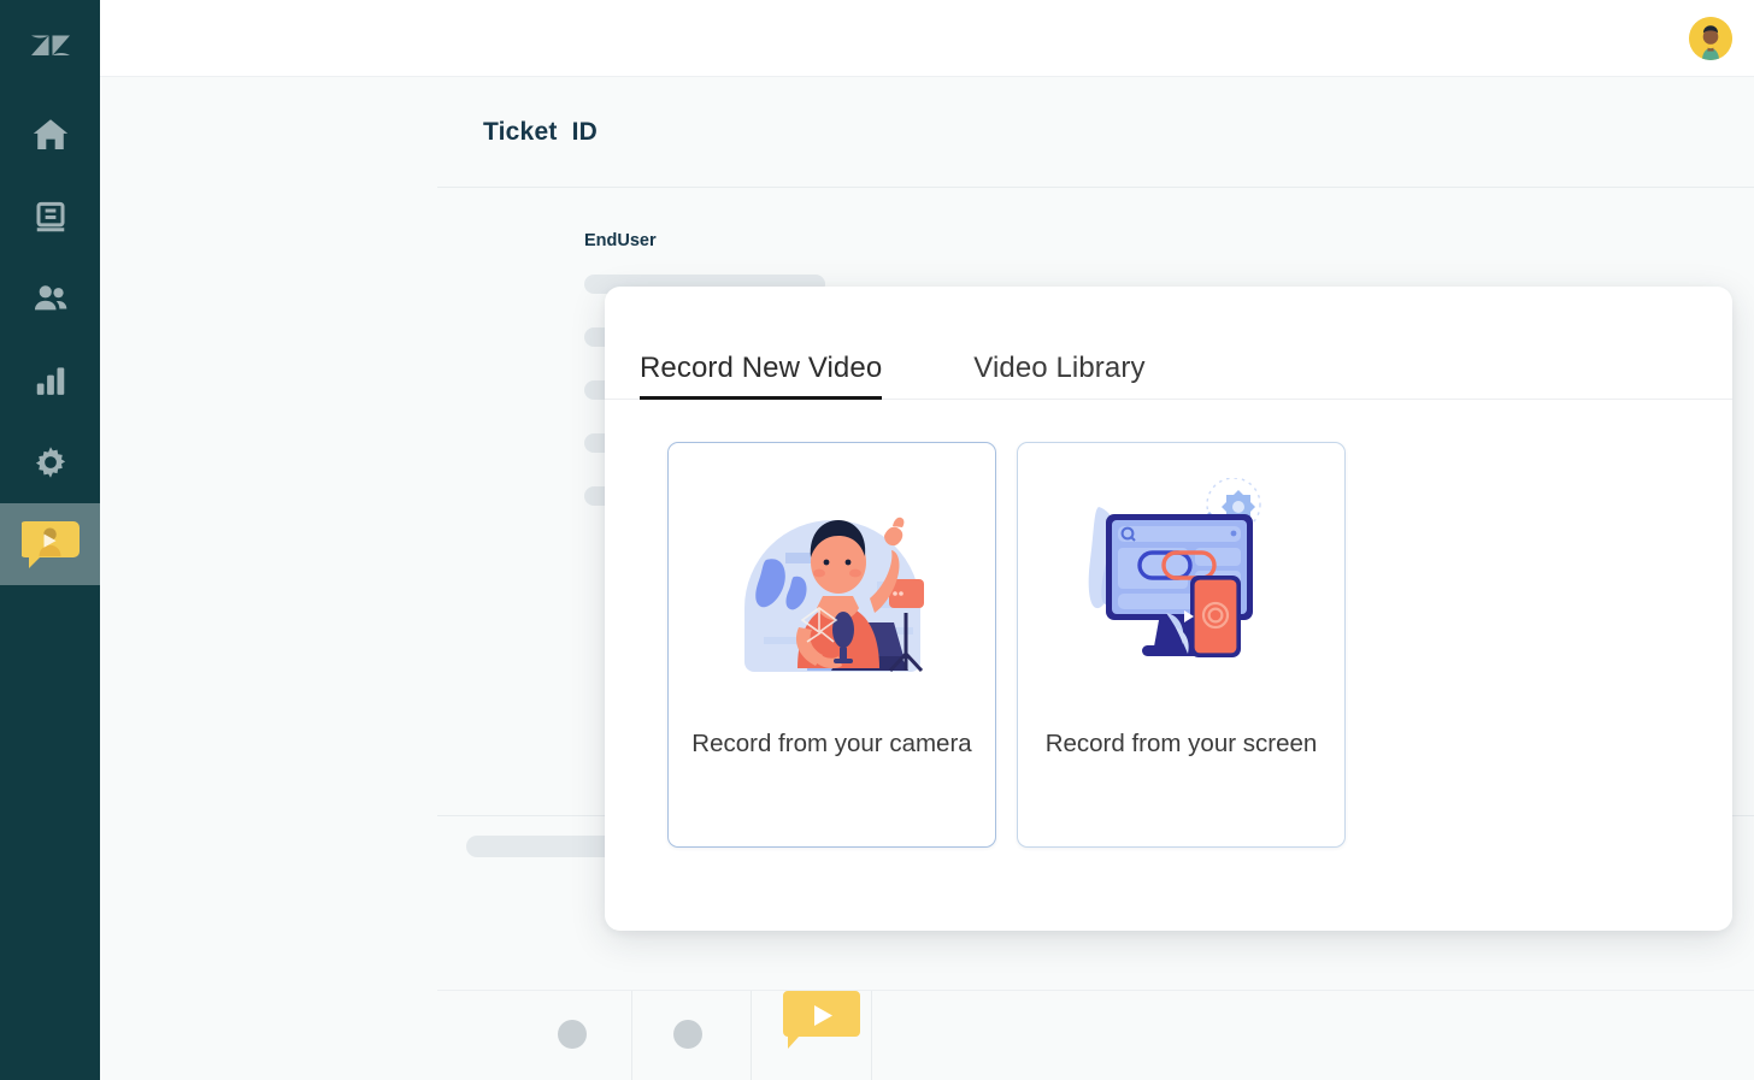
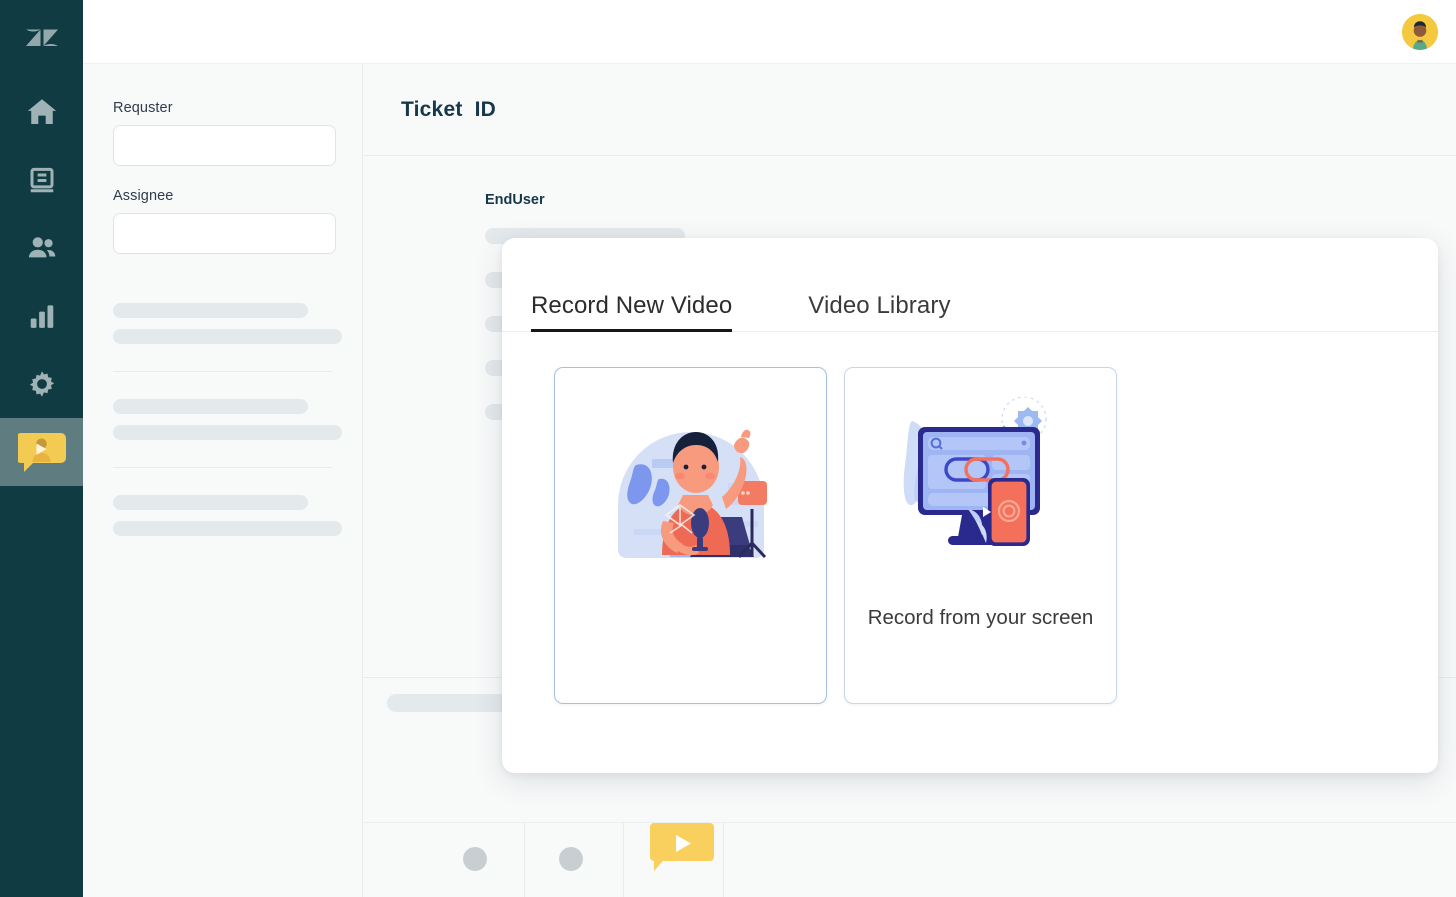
+ Requster
+ Assignee
  Ticket ID
  EndUser
  Record New Video
  Video Library
- Record from your camera
  Record from your screen
